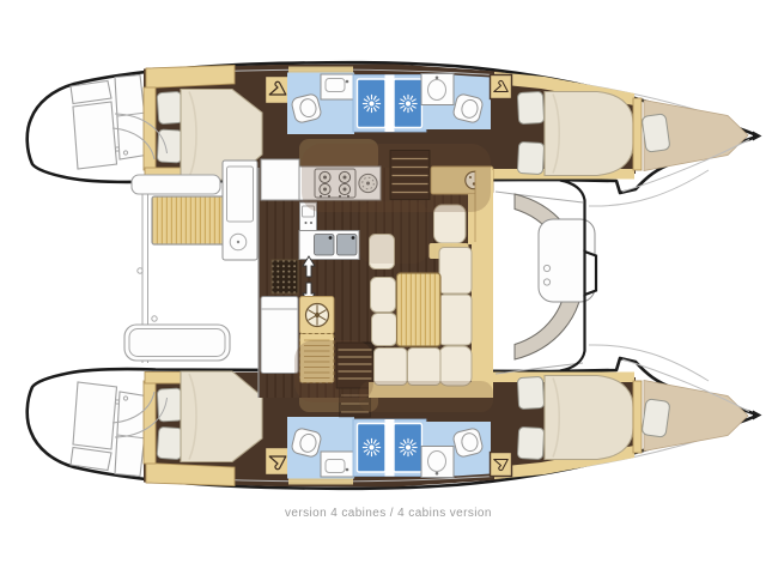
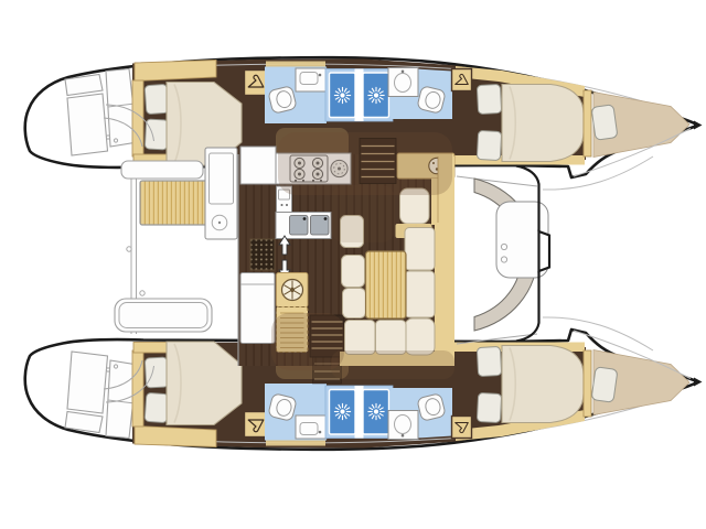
- version 4 cabines / 4 cabins version
